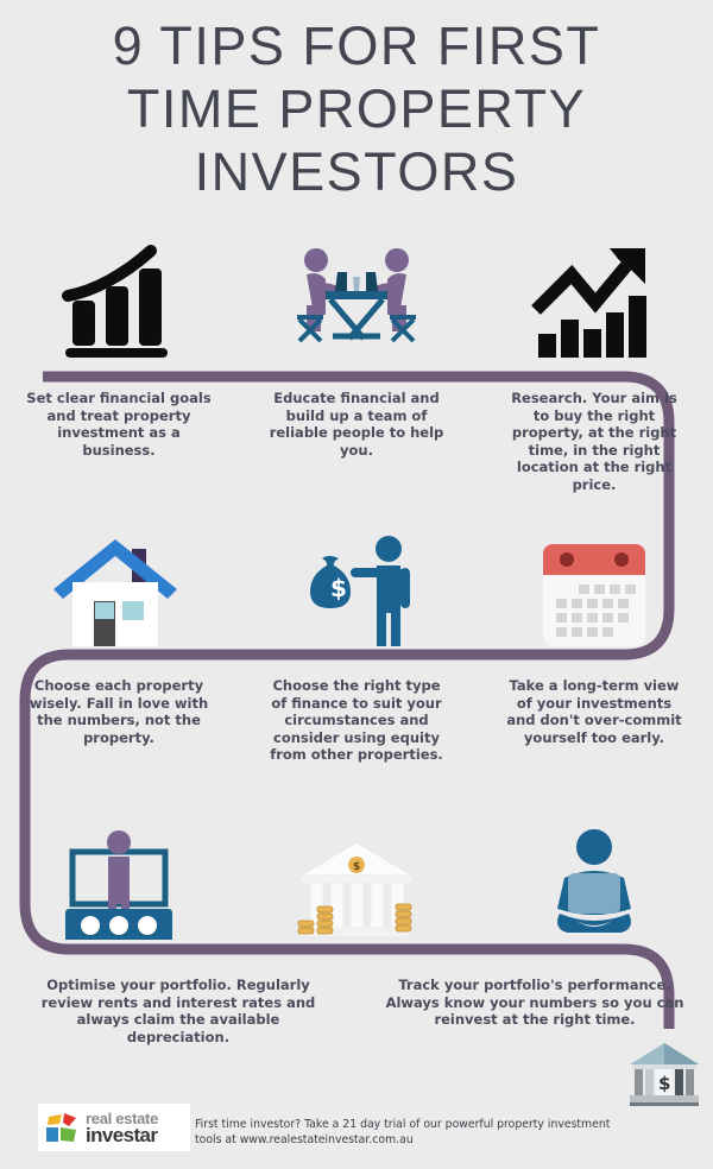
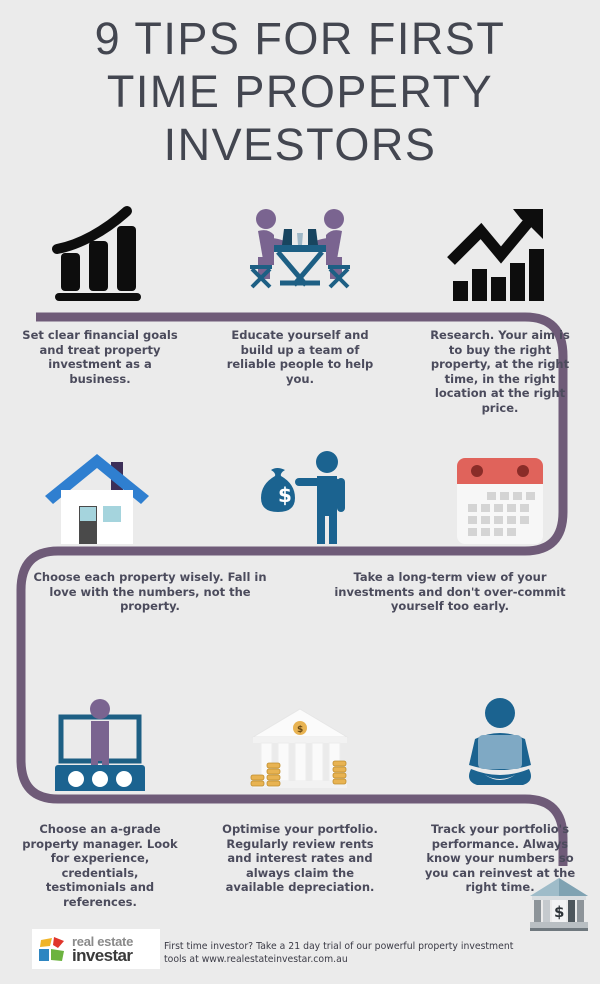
  9 TIPS FOR FIRST
  TIME PROPERTY
  INVESTORS
  Set clear financial goals and treat property investment as a business.
- Educate financial and build up a team of reliable people to help you.
+ Educate yourself and build up a team of reliable people to help you.
  Research. Your aim is to buy the right property, at the right time, in the right location at the right price.
  $
  Choose each property wisely. Fall in love with the numbers, not the property.
- Choose the right type of finance to suit your circumstances and consider using equity from other properties.
  Take a long-term view of your investments and don't over-commit yourself too early.
  $
+ Choose an a-grade property manager. Look for experience, credentials, testimonials and references.
  Optimise your portfolio. Regularly review rents and interest rates and always claim the available depreciation.
  Track your portfolio's performance. Always know your numbers so you can reinvest at the right time.
  $
  real estate
  investar
  First time investor? Take a 21 day trial of our powerful property investment tools at www.realestateinvestar.com.au
